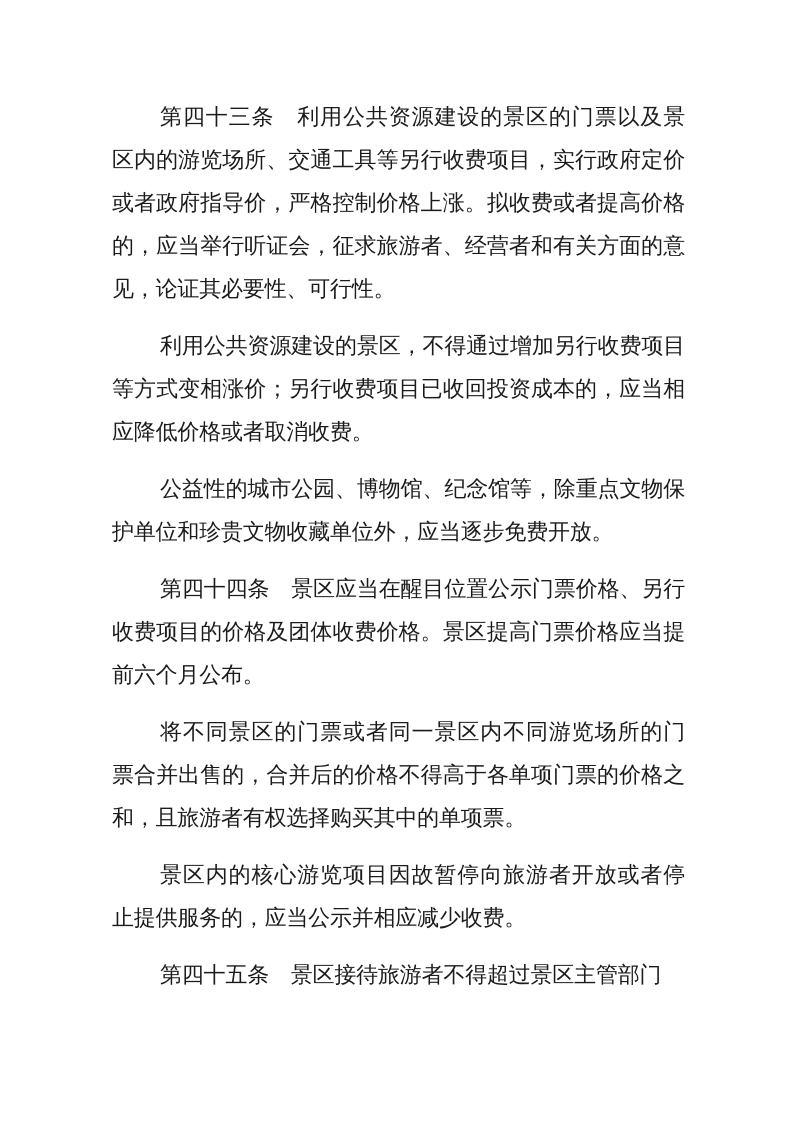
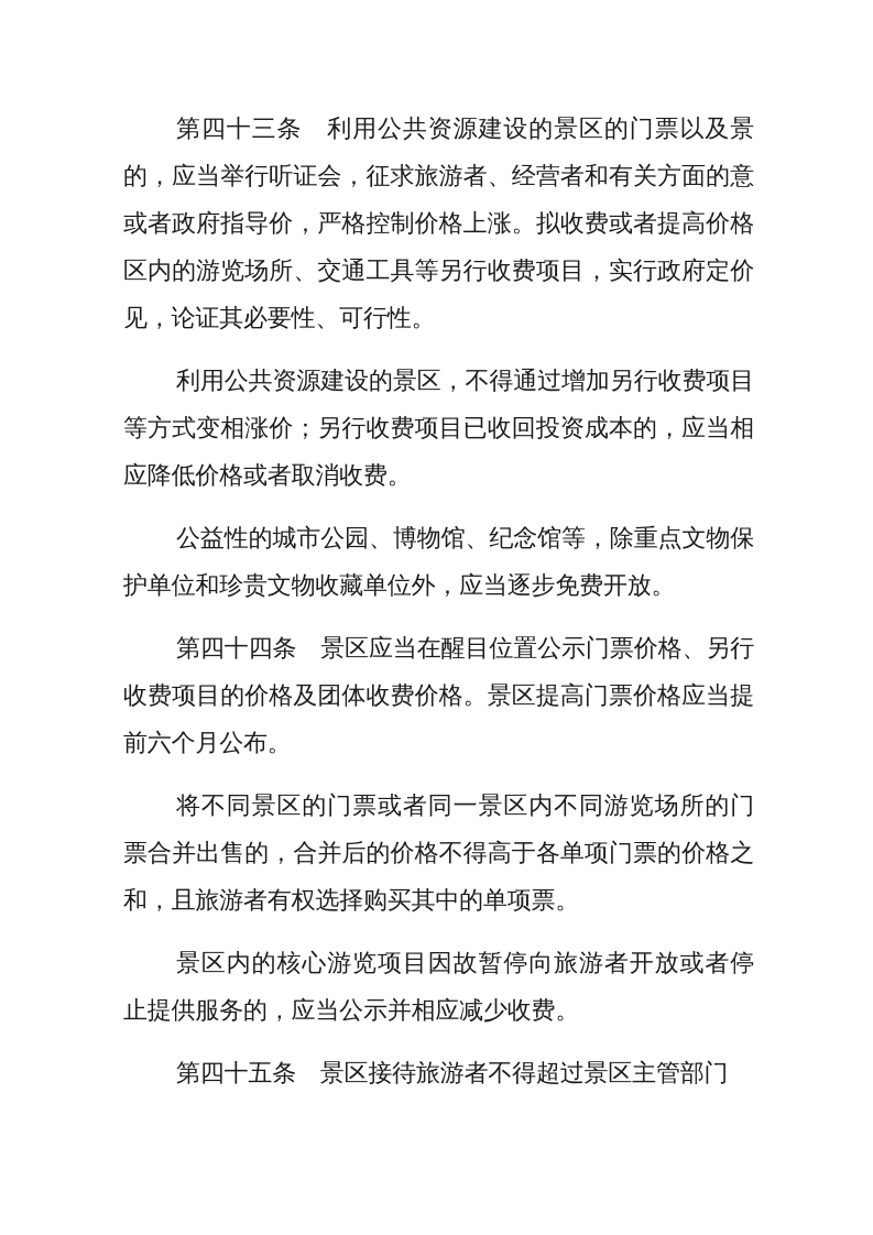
  第四十三条 利用公共资源建设的景区的门票以及景
- 区内的游览场所、交通工具等另行收费项目，实行政府定价
+ 的，应当举行听证会，征求旅游者、经营者和有关方面的意
  或者政府指导价，严格控制价格上涨。拟收费或者提高价格
- 的，应当举行听证会，征求旅游者、经营者和有关方面的意
+ 区内的游览场所、交通工具等另行收费项目，实行政府定价
  见，论证其必要性、可行性。
  利用公共资源建设的景区，不得通过增加另行收费项目
  等方式变相涨价；另行收费项目已收回投资成本的，应当相
  应降低价格或者取消收费。
  公益性的城市公园、博物馆、纪念馆等，除重点文物保
  护单位和珍贵文物收藏单位外，应当逐步免费开放。
  第四十四条 景区应当在醒目位置公示门票价格、另行
  收费项目的价格及团体收费价格。景区提高门票价格应当提
  前六个月公布。
  将不同景区的门票或者同一景区内不同游览场所的门
  票合并出售的，合并后的价格不得高于各单项门票的价格之
  和，且旅游者有权选择购买其中的单项票。
  景区内的核心游览项目因故暂停向旅游者开放或者停
  止提供服务的，应当公示并相应减少收费。
  第四十五条 景区接待旅游者不得超过景区主管部门
